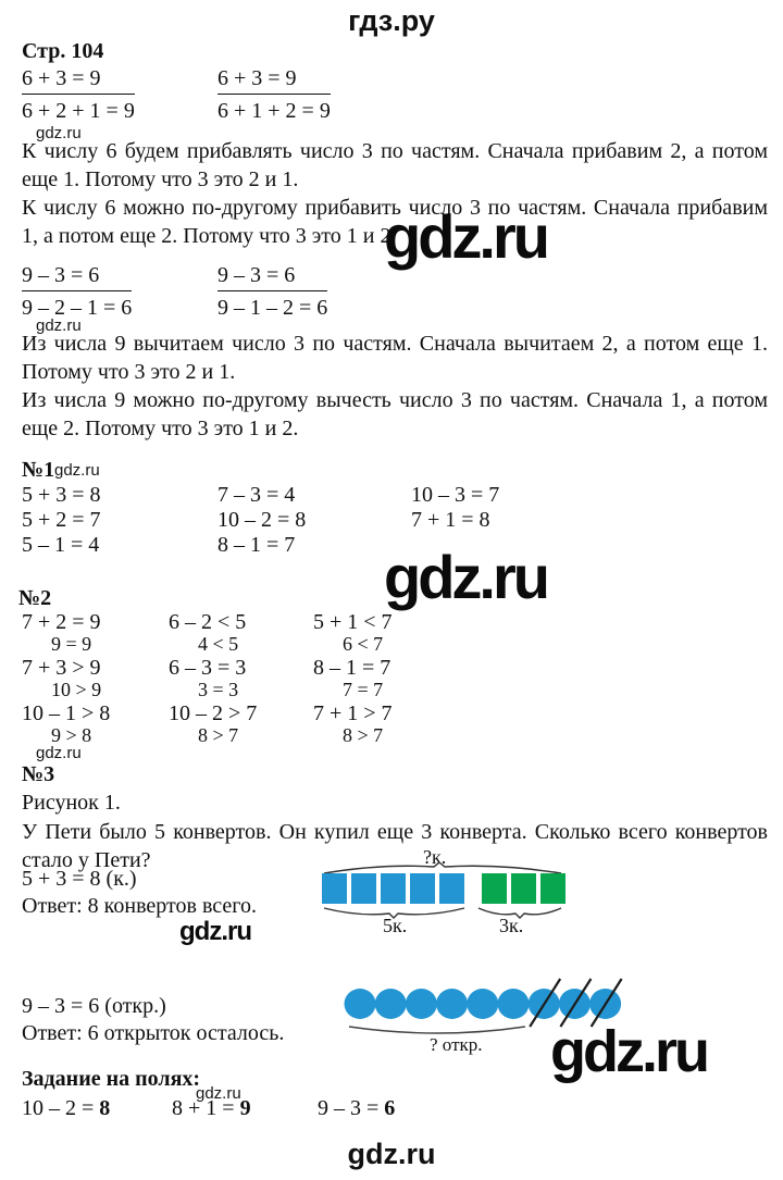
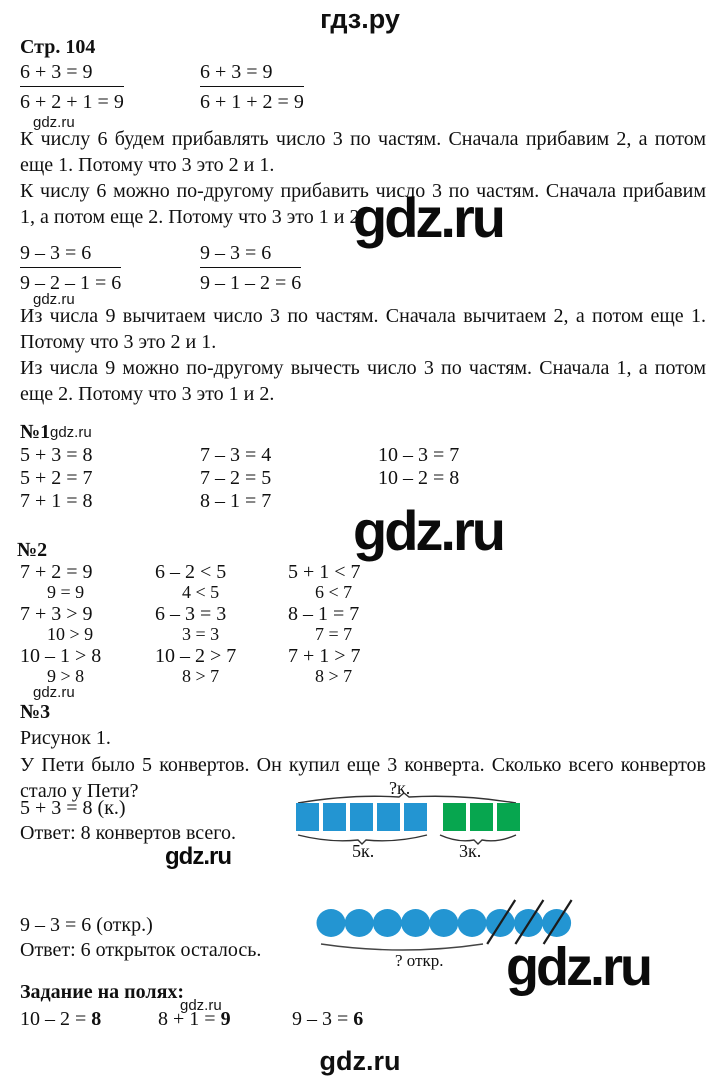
  гдз.ру
  Стр. 104
  6 + 3 = 9
  6 + 2 + 1 = 9
  6 + 3 = 9
  6 + 1 + 2 = 9
  gdz.ru
  К числу 6 будем прибавлять число 3 по частям. Сначала прибавим 2, а потом еще 1. Потому что 3 это 2 и 1.
  К числу 6 можно по-другому прибавить число 3 по частям. Сначала прибавим 1, а потом еще 2. Потому что 3 это 1 и 2.
  gdz.ru
  9 – 3 = 6
  9 – 2 – 1 = 6
  9 – 3 = 6
  9 – 1 – 2 = 6
  gdz.ru
  Из числа 9 вычитаем число 3 по частям. Сначала вычитаем 2, а потом еще 1. Потому что 3 это 2 и 1.
  Из числа 9 можно по-другому вычесть число 3 по частям. Сначала 1, а потом еще 2. Потому что 3 это 1 и 2.
  №1
  gdz.ru
  5 + 3 = 8
  7 – 3 = 4
  10 – 3 = 7
  5 + 2 = 7
+ 7 – 2 = 5
  10 – 2 = 8
  7 + 1 = 8
- 5 – 1 = 4
  8 – 1 = 7
  gdz.ru
  №2
  7 + 2 = 9
  6 – 2 < 5
  5 + 1 < 7
  9 = 9
  4 < 5
  6 < 7
  7 + 3 > 9
  6 – 3 = 3
  8 – 1 = 7
  10 > 9
  3 = 3
  7 = 7
  10 – 1 > 8
  10 – 2 > 7
  7 + 1 > 7
  9 > 8
  8 > 7
  8 > 7
  gdz.ru
  №3
  Рисунок 1.
  У Пети было 5 конвертов. Он купил еще 3 конверта. Сколько всего конвертов стало у Пети?
  5 + 3 = 8 (к.)
  Ответ: 8 конвертов всего.
  ?к.
  5к.
  3к.
  gdz.ru
  9 – 3 = 6 (откр.)
  Ответ: 6 открыток осталось.
  ? откр.
  gdz.ru
  Задание на полях:
  10 – 2 = 8
  8 + 1 = 9
  9 – 3 = 6
  gdz.ru
  gdz.ru
